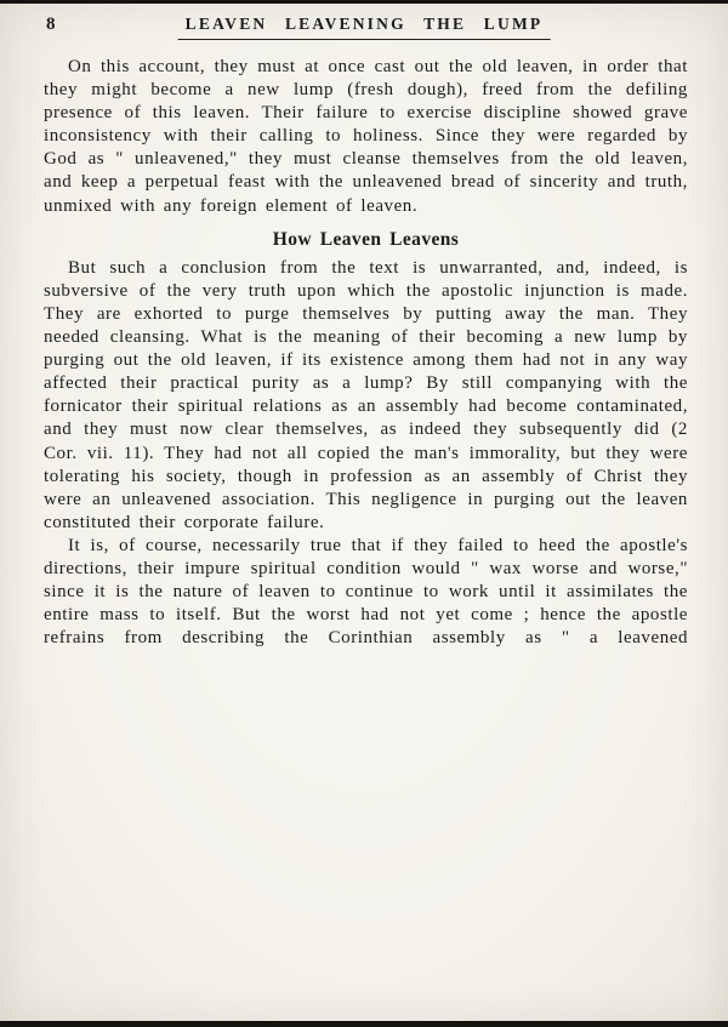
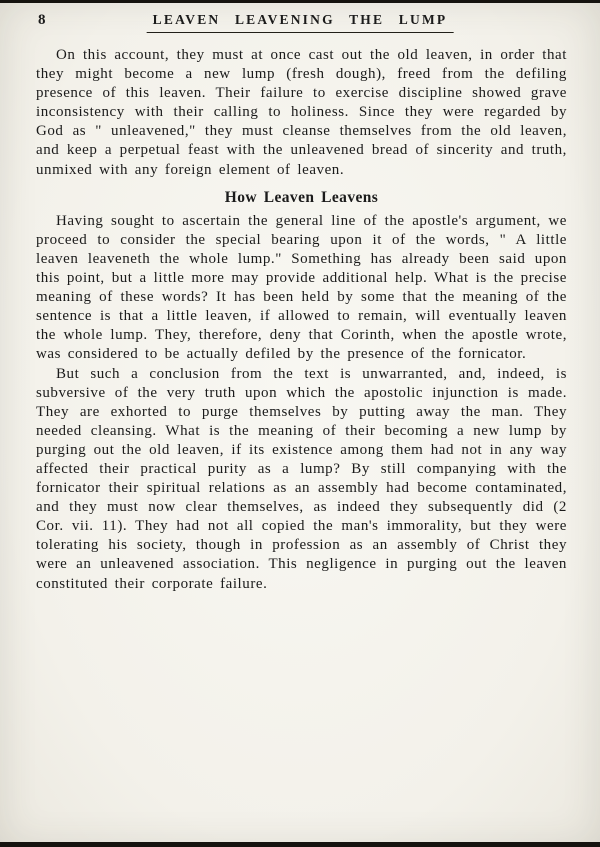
  8
  LEAVEN LEAVENING THE LUMP
  On this account, they must at once cast out the old leaven, in order that they might become a new lump (fresh dough), freed from the defiling presence of this leaven. Their failure to exercise discipline showed grave inconsistency with their calling to holiness. Since they were regarded by God as " unleavened," they must cleanse themselves from the old leaven, and keep a perpetual feast with the unleavened bread of sincerity and truth, unmixed with any foreign element of leaven.
  How Leaven Leavens
+ Having sought to ascertain the general line of the apostle's argument, we proceed to consider the special bearing upon it of the words, " A little leaven leaveneth the whole lump." Something has already been said upon this point, but a little more may provide additional help. What is the precise meaning of these words? It has been held by some that the meaning of the sentence is that a little leaven, if allowed to remain, will eventually leaven the whole lump. They, therefore, deny that Corinth, when the apostle wrote, was considered to be actually defiled by the presence of the fornicator.
  But such a conclusion from the text is unwarranted, and, indeed, is subversive of the very truth upon which the apostolic injunction is made. They are exhorted to purge themselves by putting away the man. They needed cleansing. What is the meaning of their becoming a new lump by purging out the old leaven, if its existence among them had not in any way affected their practical purity as a lump? By still companying with the fornicator their spiritual relations as an assembly had become contaminated, and they must now clear themselves, as indeed they subsequently did (2 Cor. vii. 11). They had not all copied the man's immorality, but they were tolerating his society, though in profession as an assembly of Christ they were an unleavened association. This negligence in purging out the leaven constituted their corporate failure.
- It is, of course, necessarily true that if they failed to heed the apostle's directions, their impure spiritual condition would " wax worse and worse," since it is the nature of leaven to continue to work until it assimilates the entire mass to itself. But the worst had not yet come ; hence the apostle refrains from describing the Corinthian assembly as " a leavened
